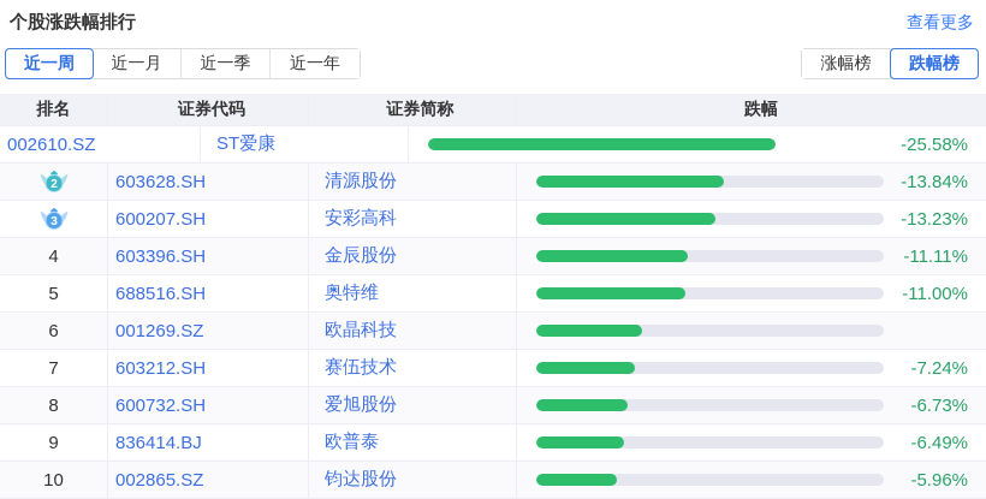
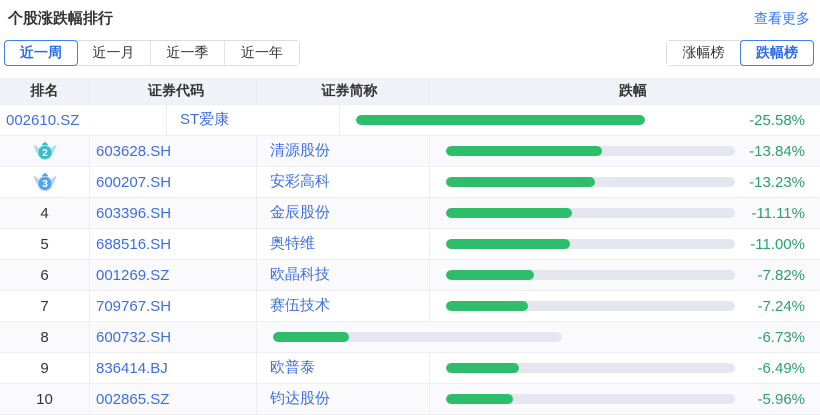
  个股涨跌幅排行
  查看更多
  近一周
  近一月
  近一季
  近一年
  涨幅榜
  跌幅榜
  排名
  证券代码
  证券简称
  跌幅
  002610.SZ
  ST爱康
  -25.58%
  2
  603628.SH
  清源股份
  -13.84%
  3
  600207.SH
  安彩高科
  -13.23%
  4
  603396.SH
  金辰股份
  -11.11%
  5
  688516.SH
  奥特维
  -11.00%
  6
  001269.SZ
  欧晶科技
+ -7.82%
  7
- 603212.SH
+ 709767.SH
  赛伍技术
  -7.24%
  8
  600732.SH
- 爱旭股份
  -6.73%
  9
  836414.BJ
  欧普泰
  -6.49%
  10
  002865.SZ
  钧达股份
  -5.96%
